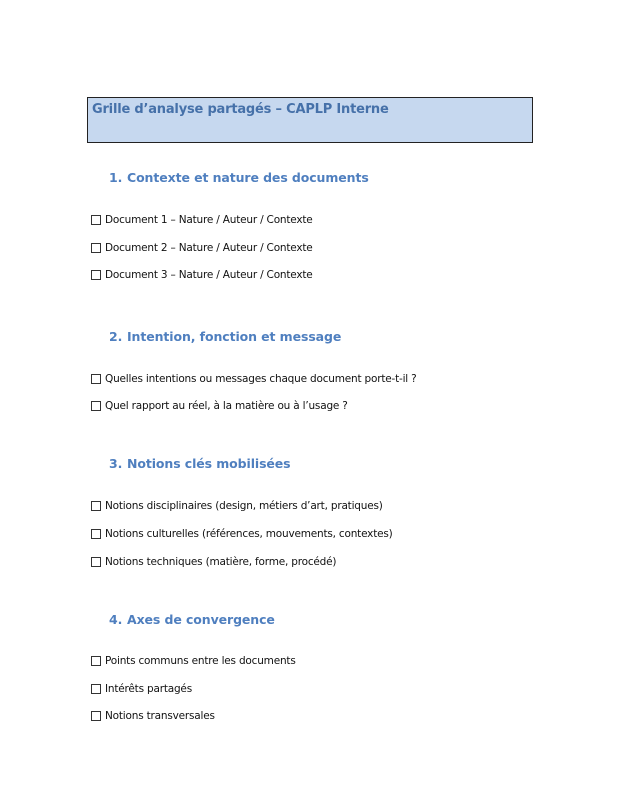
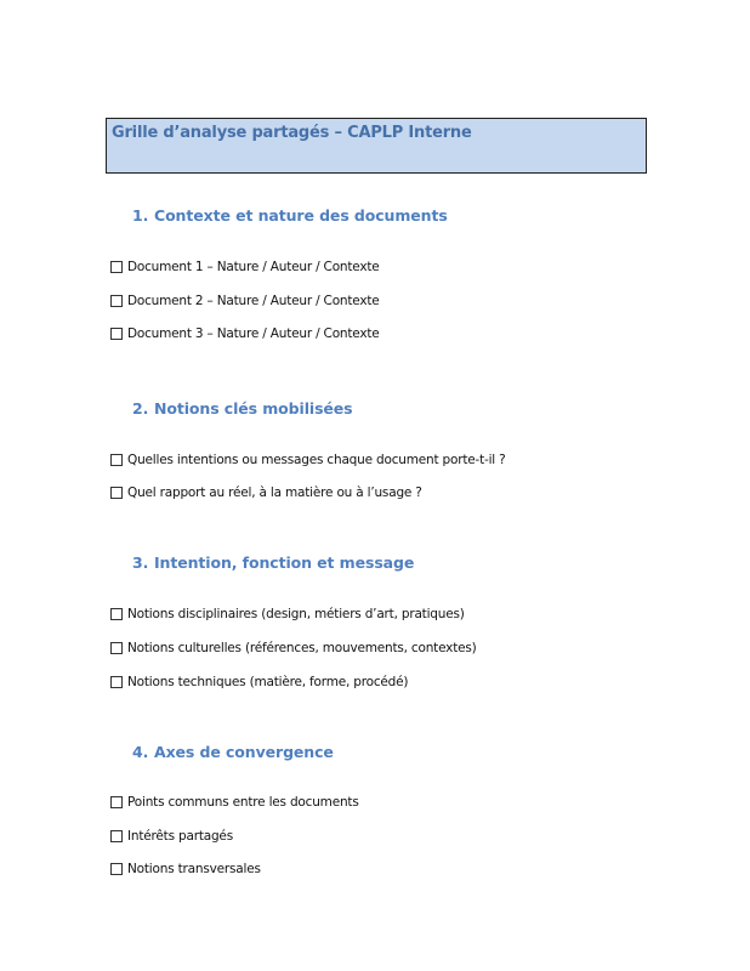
  Grille d’analyse partagés – CAPLP Interne
  1. Contexte et nature des documents
  Document 1 – Nature / Auteur / Contexte
  Document 2 – Nature / Auteur / Contexte
  Document 3 – Nature / Auteur / Contexte
- 2. Intention, fonction et message
+ 2. Notions clés mobilisées
  Quelles intentions ou messages chaque document porte-t-il ?
  Quel rapport au réel, à la matière ou à l’usage ?
- 3. Notions clés mobilisées
+ 3. Intention, fonction et message
  Notions disciplinaires (design, métiers d’art, pratiques)
  Notions culturelles (références, mouvements, contextes)
  Notions techniques (matière, forme, procédé)
  4. Axes de convergence
  Points communs entre les documents
  Intérêts partagés
  Notions transversales
